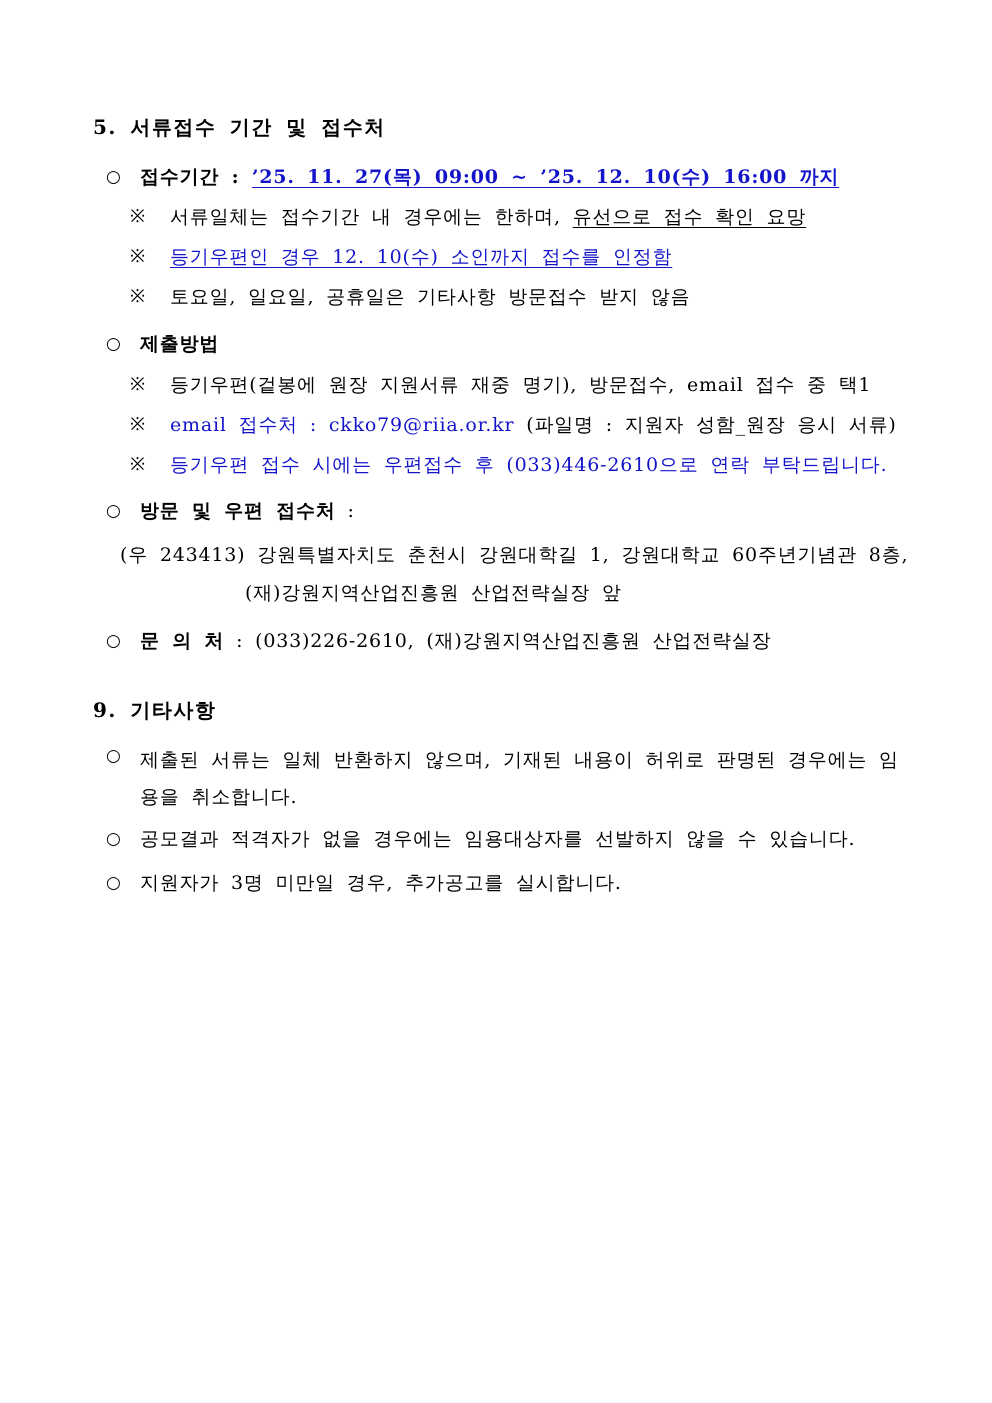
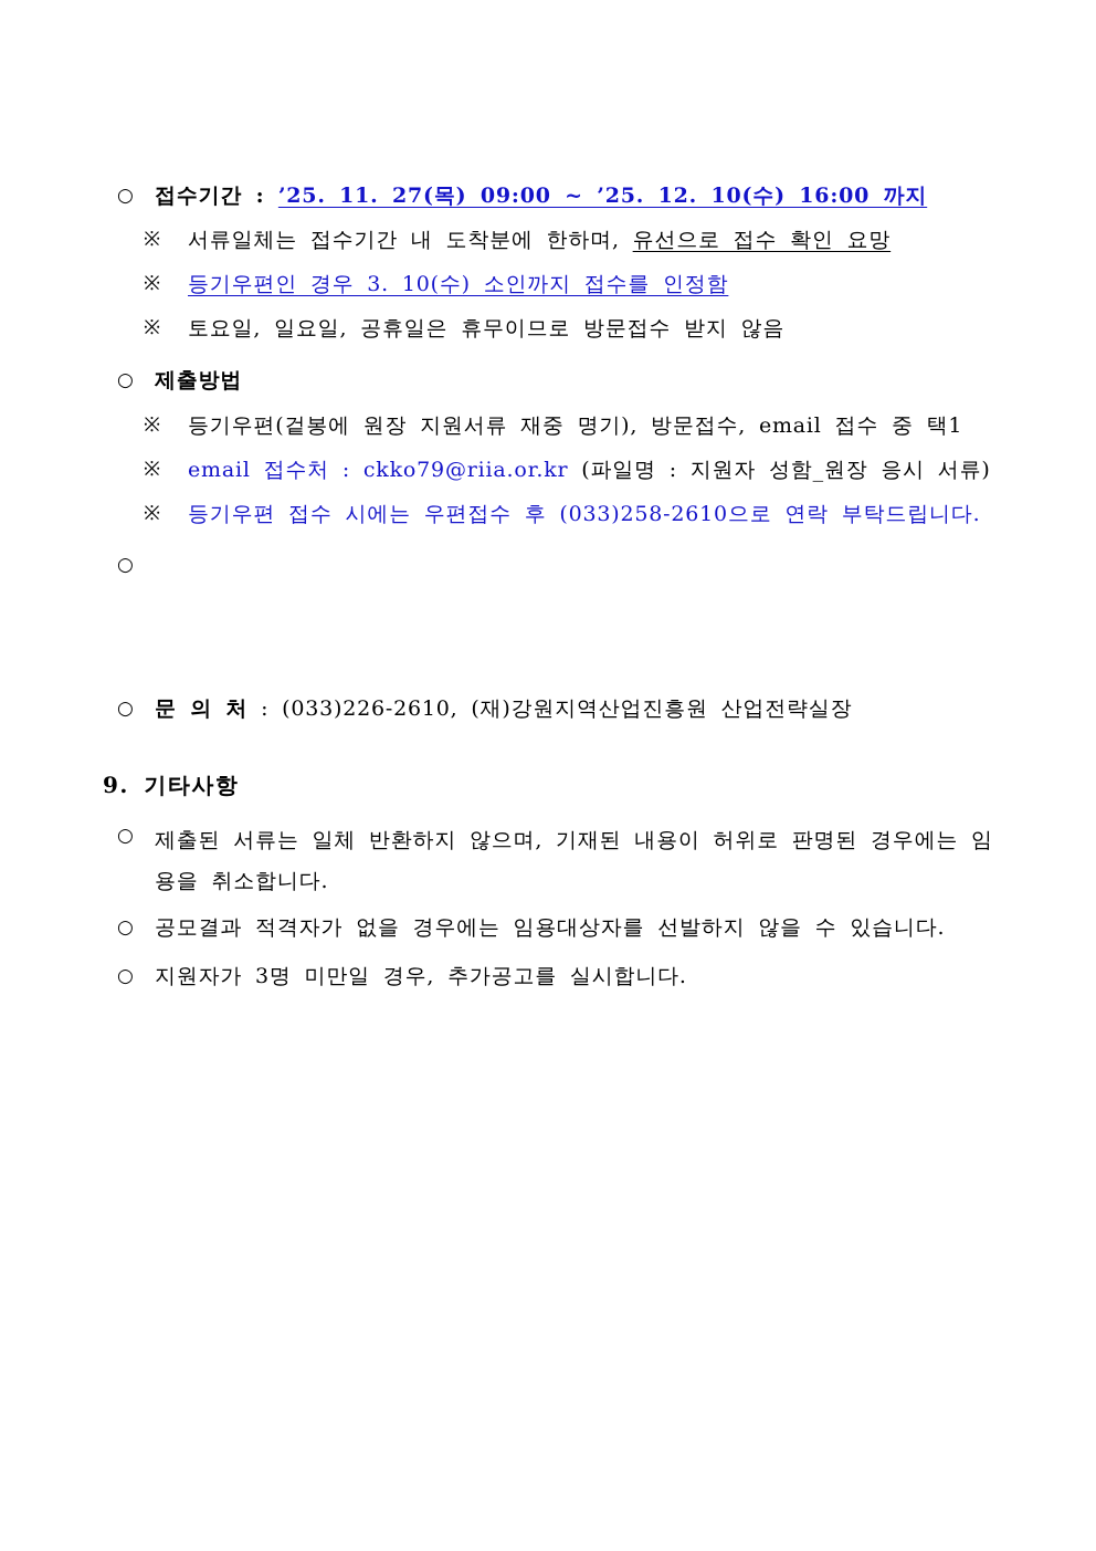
- 5. 서류접수 기간 및 접수처
  ○
  접수기간 : ’25. 11. 27(목) 09:00 ~ ’25. 12. 10(수) 16:00 까지
  ※
- 서류일체는 접수기간 내 경우에는 한하며, 유선으로 접수 확인 요망
+ 서류일체는 접수기간 내 도착분에 한하며, 유선으로 접수 확인 요망
  ※
- 등기우편인 경우 12. 10(수) 소인까지 접수를 인정함
+ 등기우편인 경우 3. 10(수) 소인까지 접수를 인정함
  ※
- 토요일, 일요일, 공휴일은 기타사항 방문접수 받지 않음
+ 토요일, 일요일, 공휴일은 휴무이므로 방문접수 받지 않음
  ○
  제출방법
  ※
  등기우편(겉봉에 원장 지원서류 재중 명기), 방문접수, email 접수 중 택1
  ※
  email 접수처 : ckko79@riia.or.kr (파일명 : 지원자 성함_원장 응시 서류)
  ※
- 등기우편 접수 시에는 우편접수 후 (033)446-2610으로 연락 부탁드립니다.
+ 등기우편 접수 시에는 우편접수 후 (033)258-2610으로 연락 부탁드립니다.
  ○
- 방문 및 우편 접수처 :
- (우 243413) 강원특별자치도 춘천시 강원대학길 1, 강원대학교 60주년기념관 8층,
- (재)강원지역산업진흥원 산업전략실장 앞
  ○
  문 의 처 : (033)226-2610, (재)강원지역산업진흥원 산업전략실장
  9. 기타사항
  ○
  제출된 서류는 일체 반환하지 않으며, 기재된 내용이 허위로 판명된 경우에는 임용을 취소합니다.
  ○
  공모결과 적격자가 없을 경우에는 임용대상자를 선발하지 않을 수 있습니다.
  ○
  지원자가 3명 미만일 경우, 추가공고를 실시합니다.
